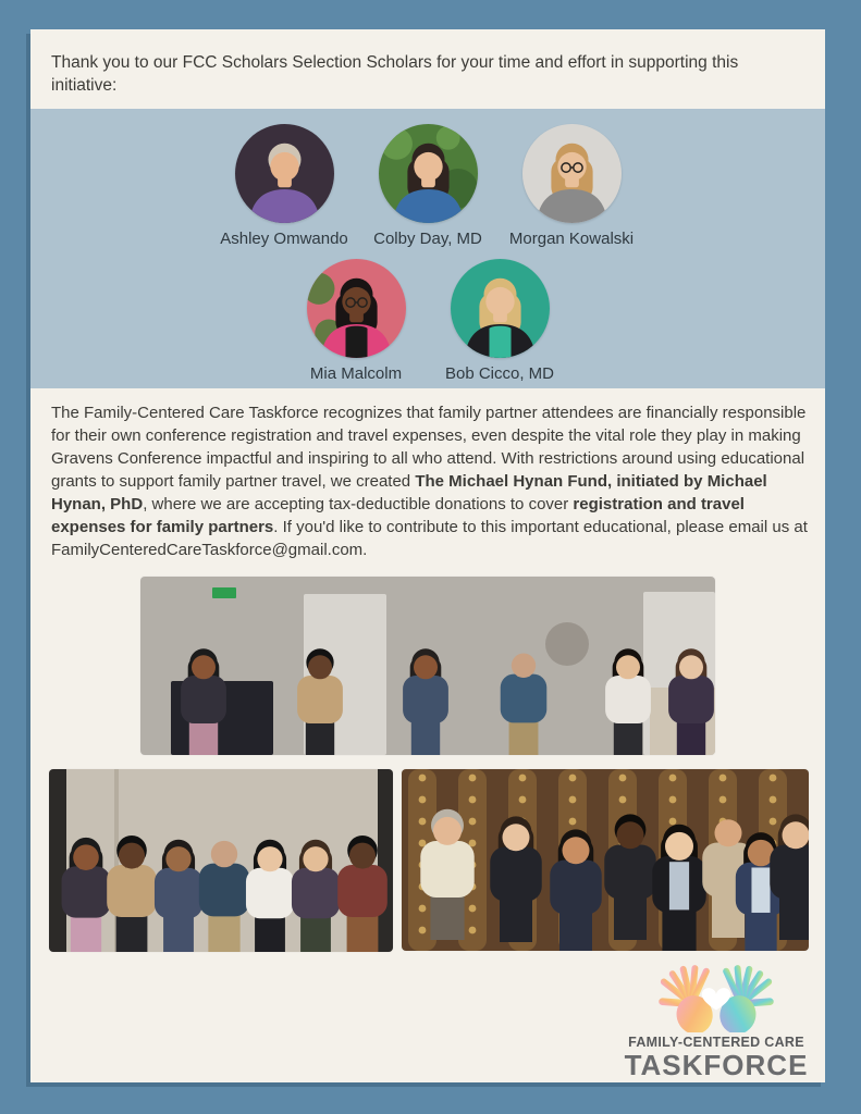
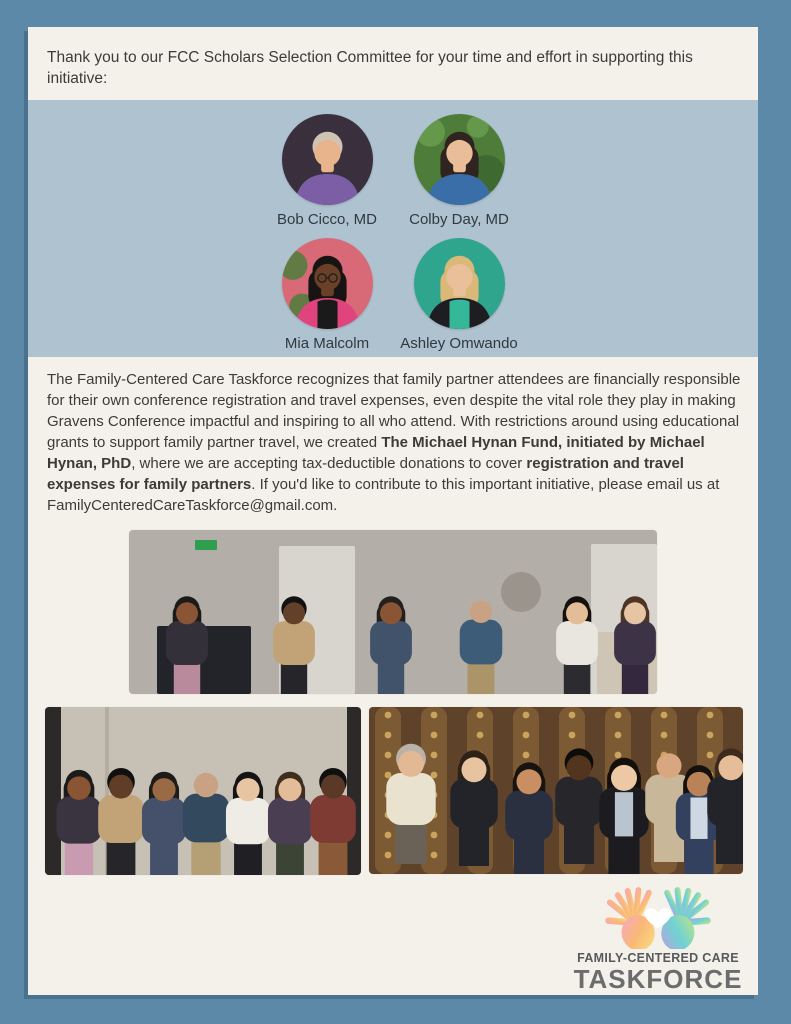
- Thank you to our FCC Scholars Selection Scholars for your time and effort in supporting this initiative:
+ Thank you to our FCC Scholars Selection Committee for your time and effort in supporting this initiative:
- Ashley Omwando
+ Bob Cicco, MD
  Colby Day, MD
- Morgan Kowalski
  Mia Malcolm
- Bob Cicco, MD
+ Ashley Omwando
- The Family-Centered Care Taskforce recognizes that family partner attendees are financially responsible for their own conference registration and travel expenses, even despite the vital role they play in making Gravens Conference impactful and inspiring to all who attend. With restrictions around using educational grants to support family partner travel, we created The Michael Hynan Fund, initiated by Michael Hynan, PhD, where we are accepting tax-deductible donations to cover registration and travel expenses for family partners. If you'd like to contribute to this important educational, please email us at FamilyCenteredCareTaskforce@gmail.com.
+ The Family-Centered Care Taskforce recognizes that family partner attendees are financially responsible for their own conference registration and travel expenses, even despite the vital role they play in making Gravens Conference impactful and inspiring to all who attend. With restrictions around using educational grants to support family partner travel, we created The Michael Hynan Fund, initiated by Michael Hynan, PhD, where we are accepting tax-deductible donations to cover registration and travel expenses for family partners. If you'd like to contribute to this important initiative, please email us at FamilyCenteredCareTaskforce@gmail.com.
  FAMILY-CENTERED CARE
  TASKFORCE
